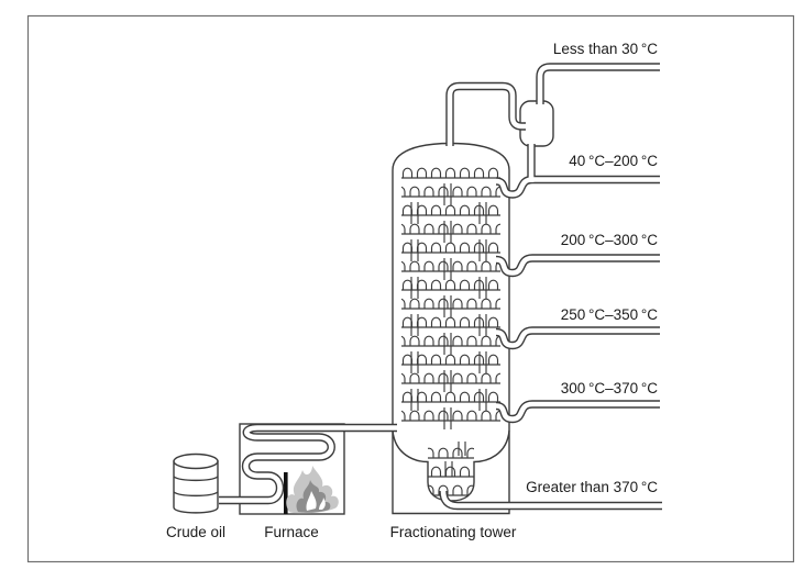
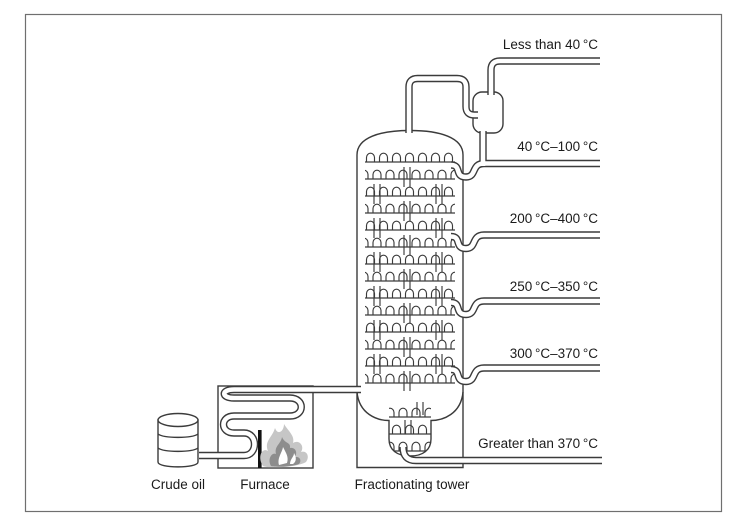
- Less than 30 °C
+ Less than 40 °C
- 40 °C–200 °C
+ 40 °C–100 °C
- 200 °C–300 °C
+ 200 °C–400 °C
  250 °C–350 °C
  300 °C–370 °C
  Greater than 370 °C
  Crude oil
  Furnace
  Fractionating tower
